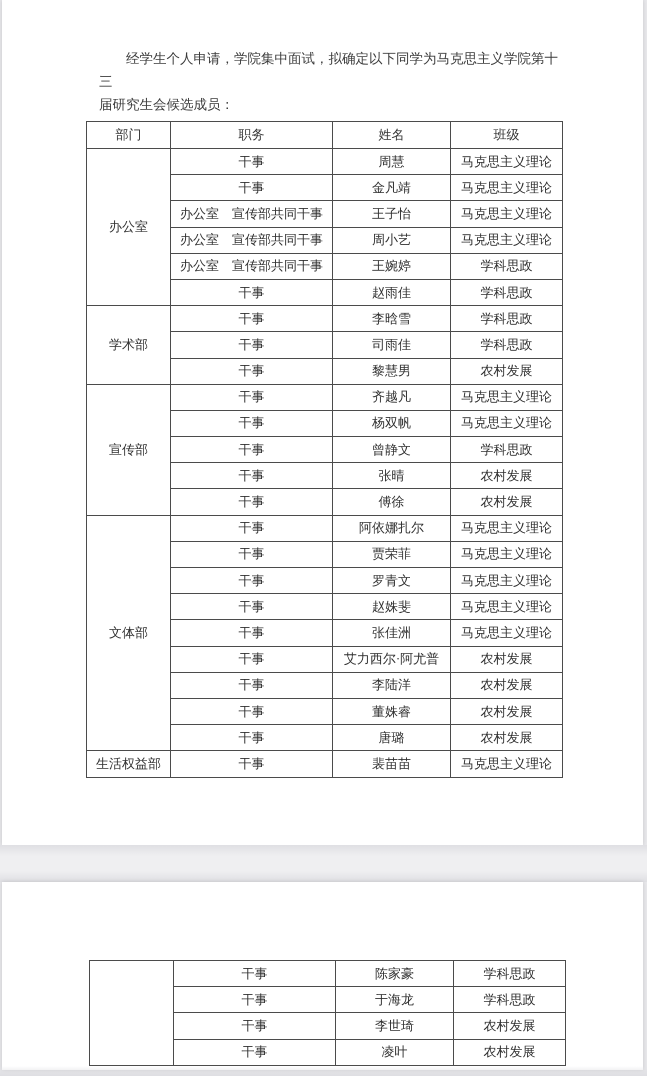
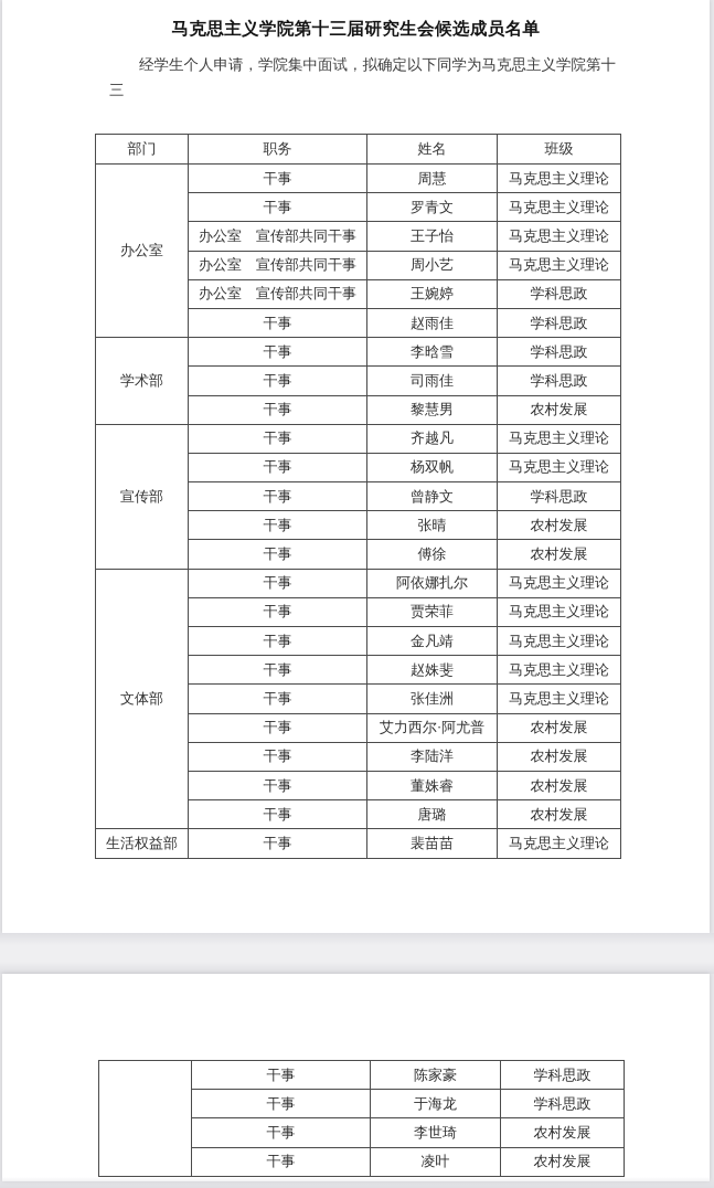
+ 马克思主义学院第十三届研究生会候选成员名单
  经学生个人申请，学院集中面试，拟确定以下同学为马克思主义学院第十三
- 届研究生会候选成员：
  部门	职务	姓名	班级
  办公室	干事	周慧	马克思主义理论
- 干事	金凡靖	马克思主义理论
+ 干事	罗青文	马克思主义理论
  办公室 宣传部共同干事	王子怡	马克思主义理论
  办公室 宣传部共同干事	周小艺	马克思主义理论
  办公室 宣传部共同干事	王婉婷	学科思政
  干事	赵雨佳	学科思政
  学术部	干事	李晗雪	学科思政
  干事	司雨佳	学科思政
  干事	黎慧男	农村发展
  宣传部	干事	齐越凡	马克思主义理论
  干事	杨双帆	马克思主义理论
  干事	曾静文	学科思政
  干事	张晴	农村发展
  干事	傅徐	农村发展
  文体部	干事	阿依娜扎尔	马克思主义理论
  干事	贾荣菲	马克思主义理论
- 干事	罗青文	马克思主义理论
+ 干事	金凡靖	马克思主义理论
  干事	赵姝斐	马克思主义理论
  干事	张佳洲	马克思主义理论
  干事	艾力西尔·阿尤普	农村发展
  干事	李陆洋	农村发展
  干事	董姝睿	农村发展
  干事	唐璐	农村发展
  生活权益部	干事	裴苗苗	马克思主义理论
  	干事	陈家豪	学科思政
  干事	于海龙	学科思政
  干事	李世琦	农村发展
  干事	凌叶	农村发展
